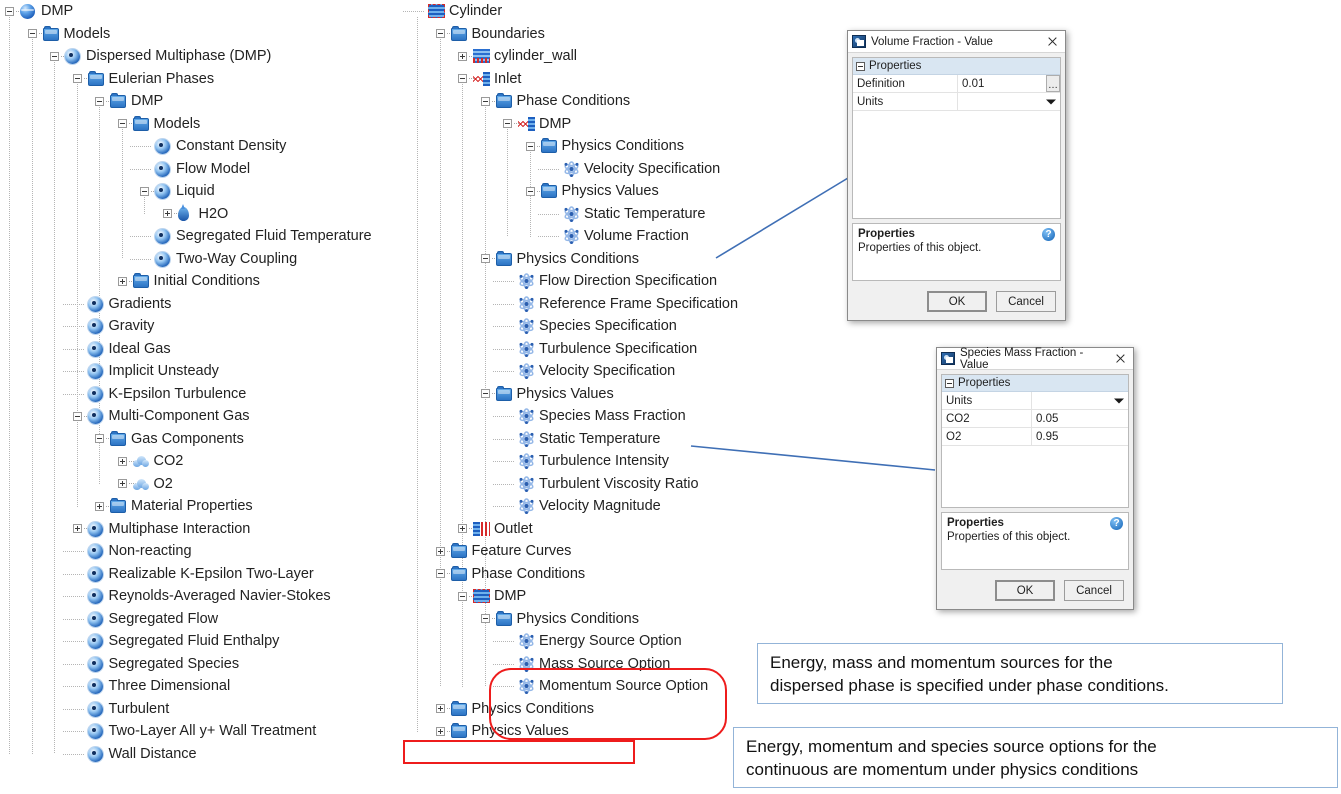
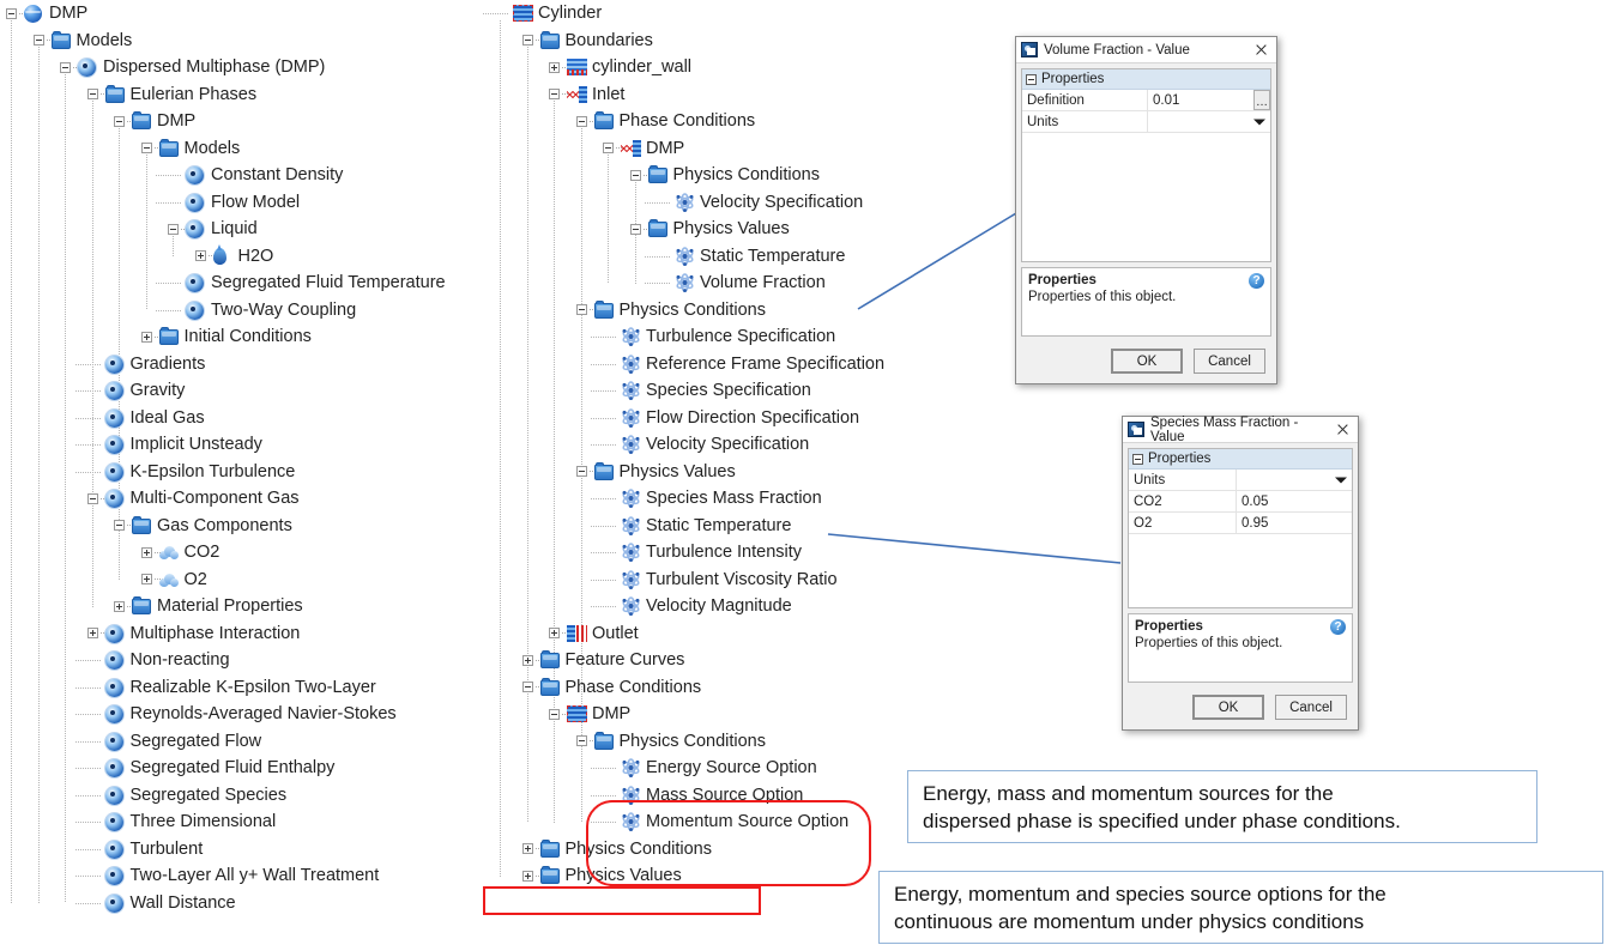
  DMP
  Models
  Dispersed Multiphase (DMP)
  Eulerian Phases
  DMP
  Models
  Constant Density
  Flow Model
  Liquid
  H2O
  Segregated Fluid Temperature
  Two-Way Coupling
  Initial Conditions
  Gradients
  Gravity
  Ideal Gas
  Implicit Unsteady
  K-Epsilon Turbulence
  Multi-Component Gas
  Gas Components
  CO2
  O2
  Material Properties
  Multiphase Interaction
  Non-reacting
  Realizable K-Epsilon Two-Layer
  Reynolds-Averaged Navier-Stokes
  Segregated Flow
  Segregated Fluid Enthalpy
  Segregated Species
  Three Dimensional
  Turbulent
  Two-Layer All y+ Wall Treatment
  Wall Distance
  Cylinder
  Boundaries
  cylinder_wall
  Inlet
  Phase Conditions
  DMP
  Physics Conditions
  Velocity Specification
  Physics Values
  Static Temperature
  Volume Fraction
  Physics Conditions
- Flow Direction Specification
+ Turbulence Specification
  Reference Frame Specification
  Species Specification
- Turbulence Specification
+ Flow Direction Specification
  Velocity Specification
  Physics Values
  Species Mass Fraction
  Static Temperature
  Turbulence Intensity
  Turbulent Viscosity Ratio
  Velocity Magnitude
  Outlet
  Feature Curves
  Phase Conditions
  DMP
  Physics Conditions
  Energy Source Option
  Mass Source Option
  Momentum Source Option
  Physics Conditions
  Physics Values
  Volume Fraction - Value
  Properties
  Definition
  0.01
  …
  Units
  ?
  Properties
  Properties of this object.
  OK
  Cancel
  Species Mass Fraction - Value
  Properties
  Units
  CO2
  0.05
  O2
  0.95
  ?
  Properties
  Properties of this object.
  OK
  Cancel
  Energy, mass and momentum sources for the
  dispersed phase is specified under phase conditions.
  Energy, momentum and species source options for the
  continuous are momentum under physics conditions
